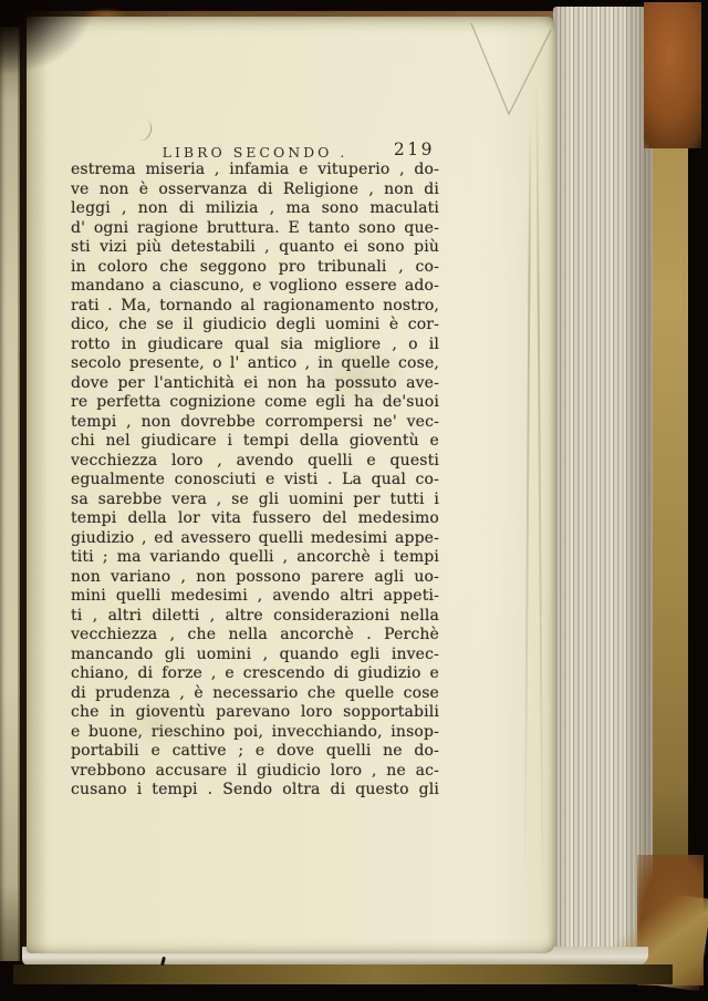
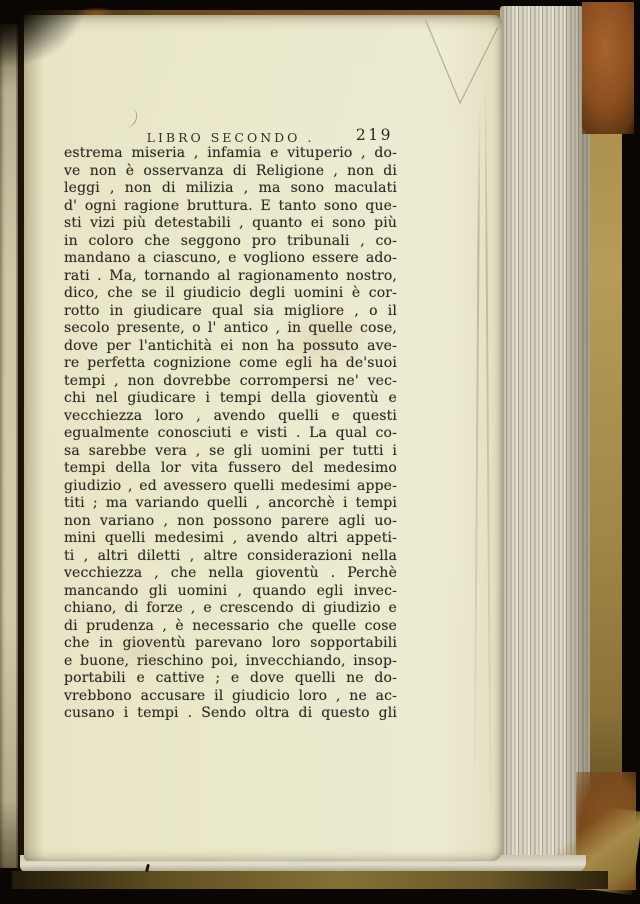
  LIBRO SECONDO .
  219
  estrema miseria , infamia e vituperio , do-
  ve non è osservanza di Religione , non di
  leggi , non di milizia , ma sono maculati
  d' ogni ragione bruttura. E tanto sono que-
  sti vizi più detestabili , quanto ei sono più
  in coloro che seggono pro tribunali , co-
  mandano a ciascuno, e vogliono essere ado-
  rati . Ma, tornando al ragionamento nostro,
  dico, che se il giudicio degli uomini è cor-
  rotto in giudicare qual sia migliore , o il
  secolo presente, o l' antico , in quelle cose,
  dove per l'antichità ei non ha possuto ave-
  re perfetta cognizione come egli ha de'suoi
  tempi , non dovrebbe corrompersi ne' vec-
  chi nel giudicare i tempi della gioventù e
  vecchiezza loro , avendo quelli e questi
  egualmente conosciuti e visti . La qual co-
  sa sarebbe vera , se gli uomini per tutti i
  tempi della lor vita fussero del medesimo
  giudizio , ed avessero quelli medesimi appe-
  titi ; ma variando quelli , ancorchè i tempi
  non variano , non possono parere agli uo-
  mini quelli medesimi , avendo altri appeti-
  ti , altri diletti , altre considerazioni nella
- vecchiezza , che nella ancorchè . Perchè
+ vecchiezza , che nella gioventù . Perchè
  mancando gli uomini , quando egli invec-
  chiano, di forze , e crescendo di giudizio e
  di prudenza , è necessario che quelle cose
  che in gioventù parevano loro sopportabili
  e buone, rieschino poi, invecchiando, insop-
  portabili e cattive ; e dove quelli ne do-
  vrebbono accusare il giudicio loro , ne ac-
  cusano i tempi . Sendo oltra di questo gli
